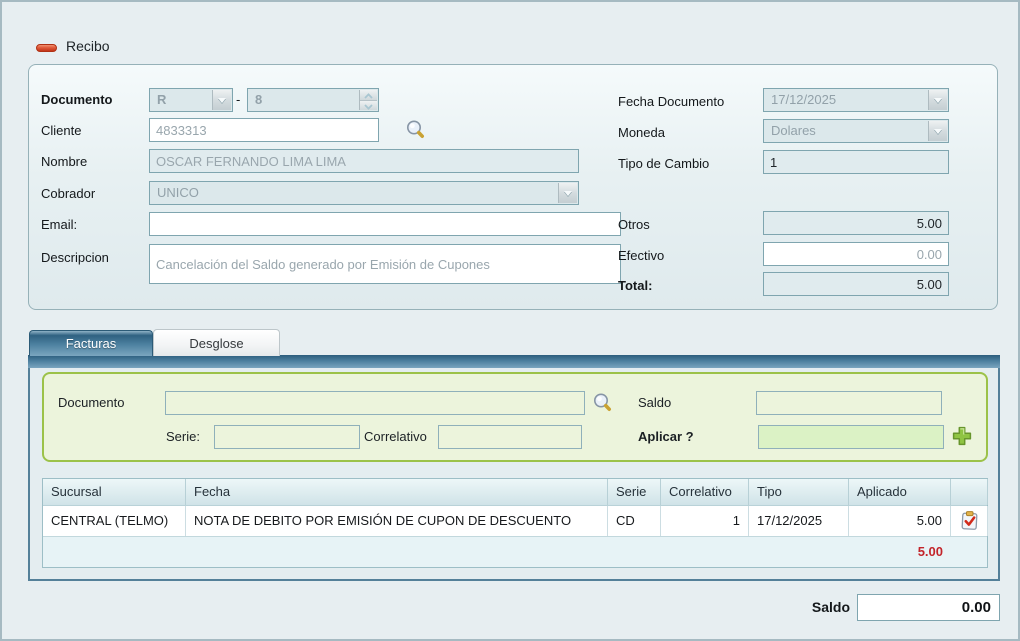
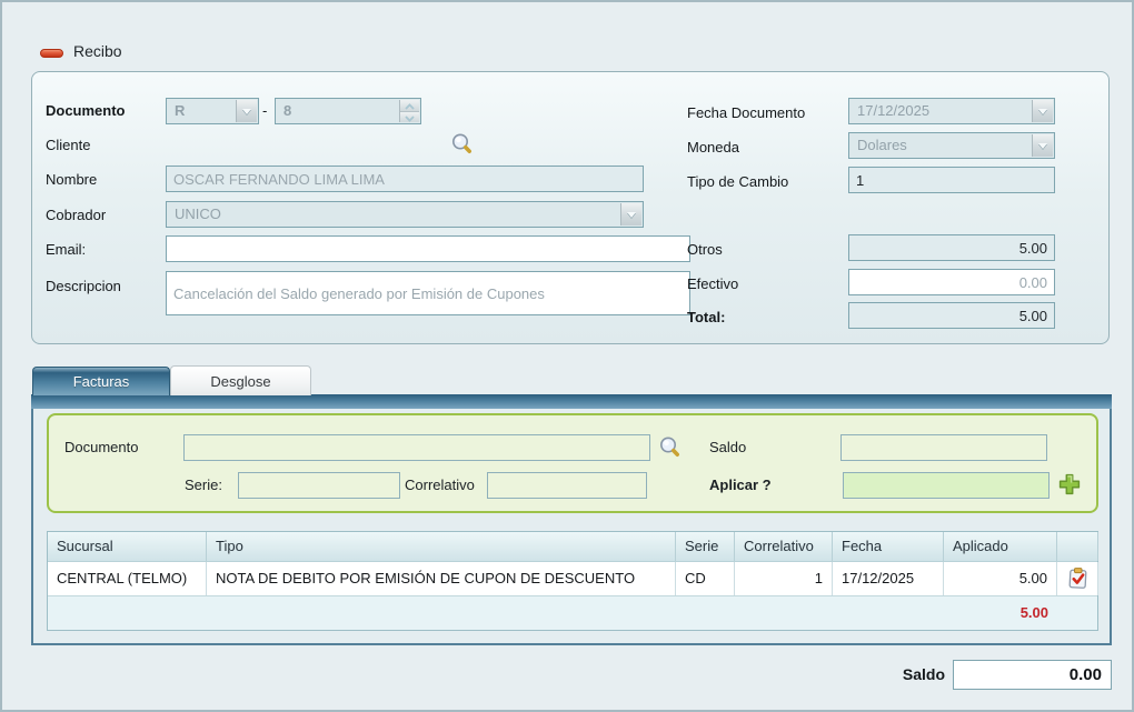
  Recibo
  Documento
  R
  -
  8
  Cliente
- 4833313
  Nombre
  OSCAR FERNANDO LIMA LIMA
  Cobrador
  UNICO
  Email:
  Descripcion
  Cancelación del Saldo generado por Emisión de Cupones
  Fecha Documento
  17/12/2025
  Moneda
  Dolares
  Tipo de Cambio
  1
  Otros
  5.00
  Efectivo
  0.00
  Total:
  5.00
  Facturas
  Desglose
  Documento
  Saldo
  Serie:
  Correlativo
  Aplicar ?
  Sucursal
- Fecha
+ Tipo
  Serie
  Correlativo
- Tipo
+ Fecha
  Aplicado
  CENTRAL (TELMO)
  NOTA DE DEBITO POR EMISIÓN DE CUPON DE DESCUENTO
  CD
  1
  17/12/2025
  5.00
  5.00
  Saldo
  0.00
